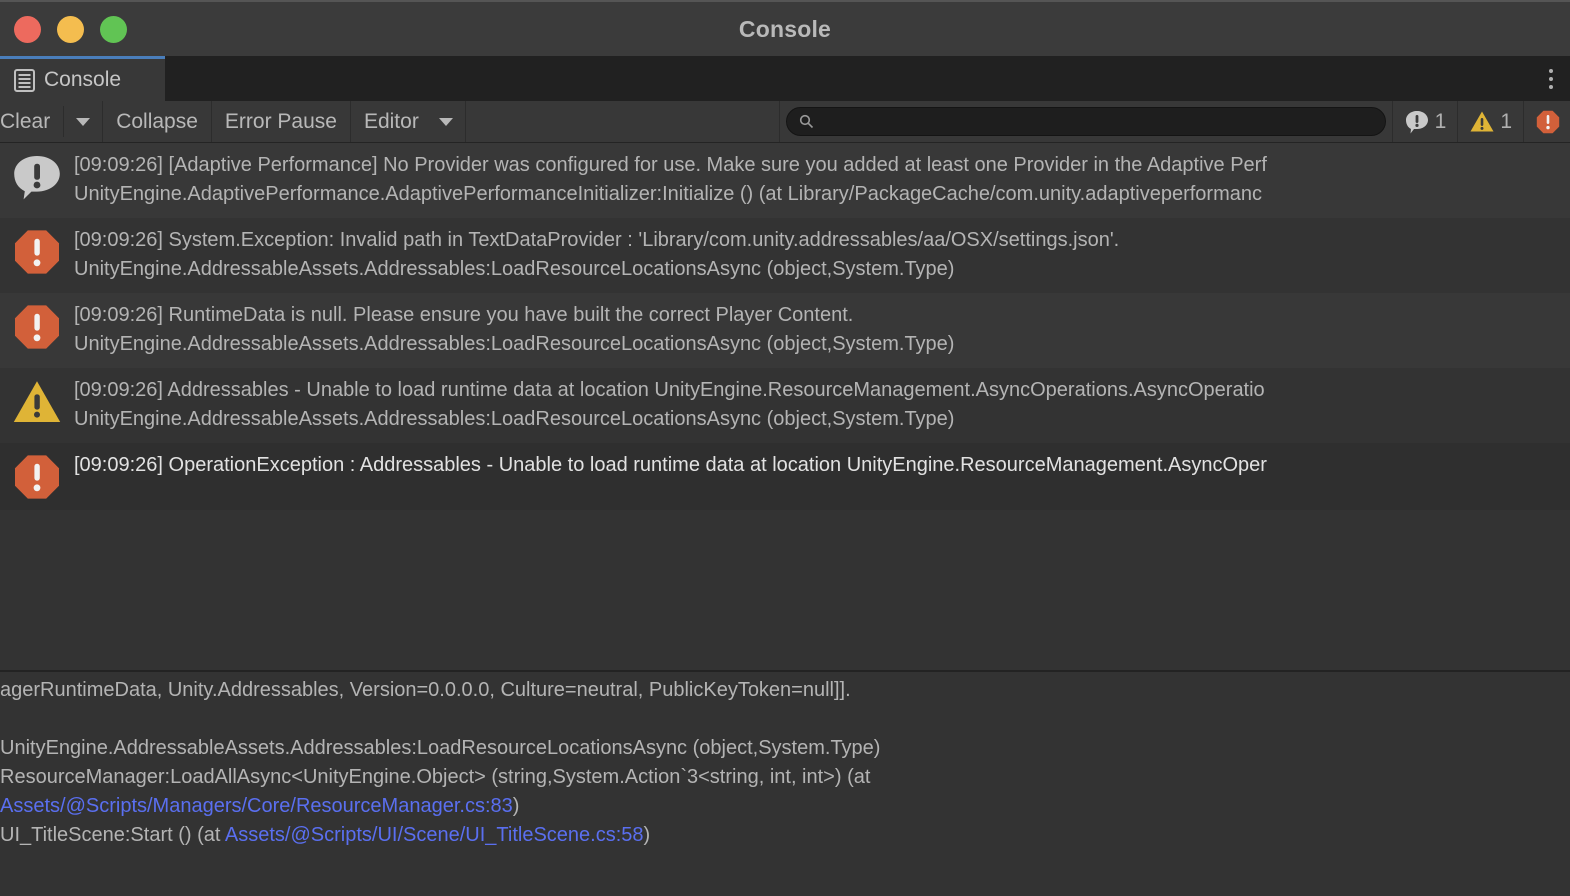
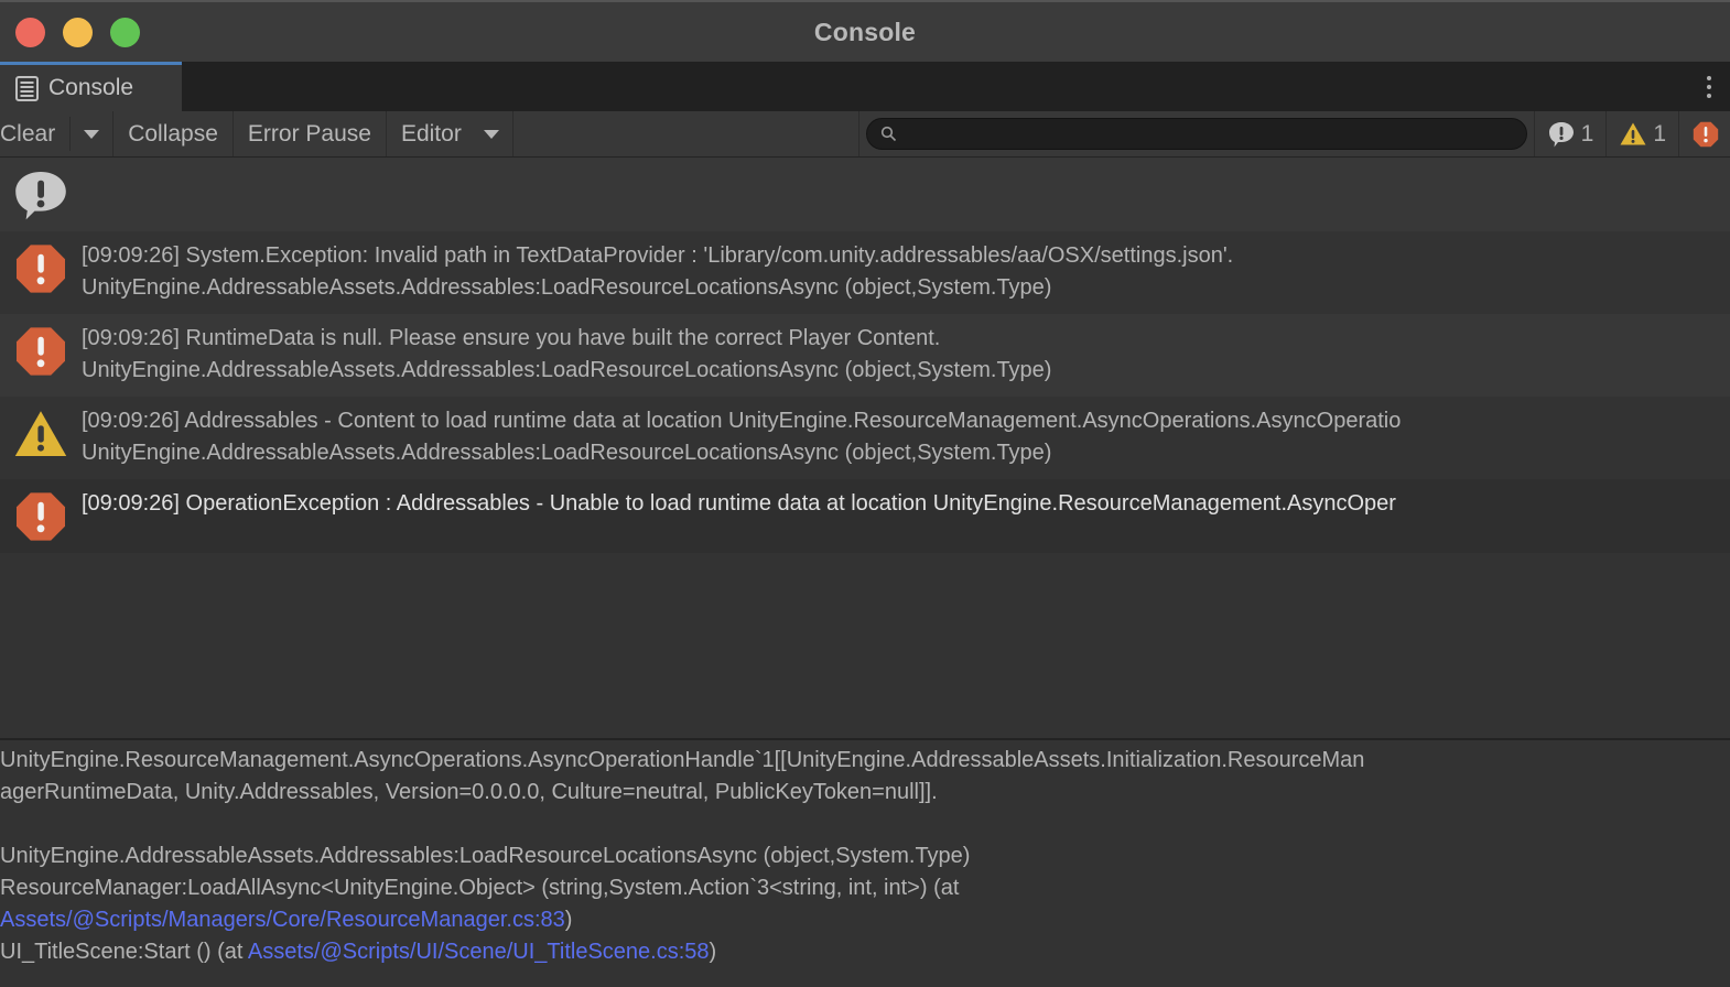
  Console
  Console
  Clear
  Collapse
  Error Pause
  Editor
  1
  1
- [09:09:26] [Adaptive Performance] No Provider was configured for use. Make sure you added at least one Provider in the Adaptive Perf
- UnityEngine.AdaptivePerformance.AdaptivePerformanceInitializer:Initialize () (at Library/PackageCache/com.unity.adaptiveperformanc
  [09:09:26] System.Exception: Invalid path in TextDataProvider : 'Library/com.unity.addressables/aa/OSX/settings.json'.
  UnityEngine.AddressableAssets.Addressables:LoadResourceLocationsAsync (object,System.Type)
  [09:09:26] RuntimeData is null. Please ensure you have built the correct Player Content.
  UnityEngine.AddressableAssets.Addressables:LoadResourceLocationsAsync (object,System.Type)
- [09:09:26] Addressables - Unable to load runtime data at location UnityEngine.ResourceManagement.AsyncOperations.AsyncOperatio
+ [09:09:26] Addressables - Content to load runtime data at location UnityEngine.ResourceManagement.AsyncOperations.AsyncOperatio
  UnityEngine.AddressableAssets.Addressables:LoadResourceLocationsAsync (object,System.Type)
  [09:09:26] OperationException : Addressables - Unable to load runtime data at location UnityEngine.ResourceManagement.AsyncOper
+ UnityEngine.ResourceManagement.AsyncOperations.AsyncOperationHandle`1[[UnityEngine.AddressableAssets.Initialization.ResourceMan
  agerRuntimeData, Unity.Addressables, Version=0.0.0.0, Culture=neutral, PublicKeyToken=null]].
  UnityEngine.AddressableAssets.Addressables:LoadResourceLocationsAsync (object,System.Type)
  ResourceManager:LoadAllAsync<UnityEngine.Object> (string,System.Action`3<string, int, int>) (at
  Assets/@Scripts/Managers/Core/ResourceManager.cs:83)
  UI_TitleScene:Start () (at Assets/@Scripts/UI/Scene/UI_TitleScene.cs:58)
